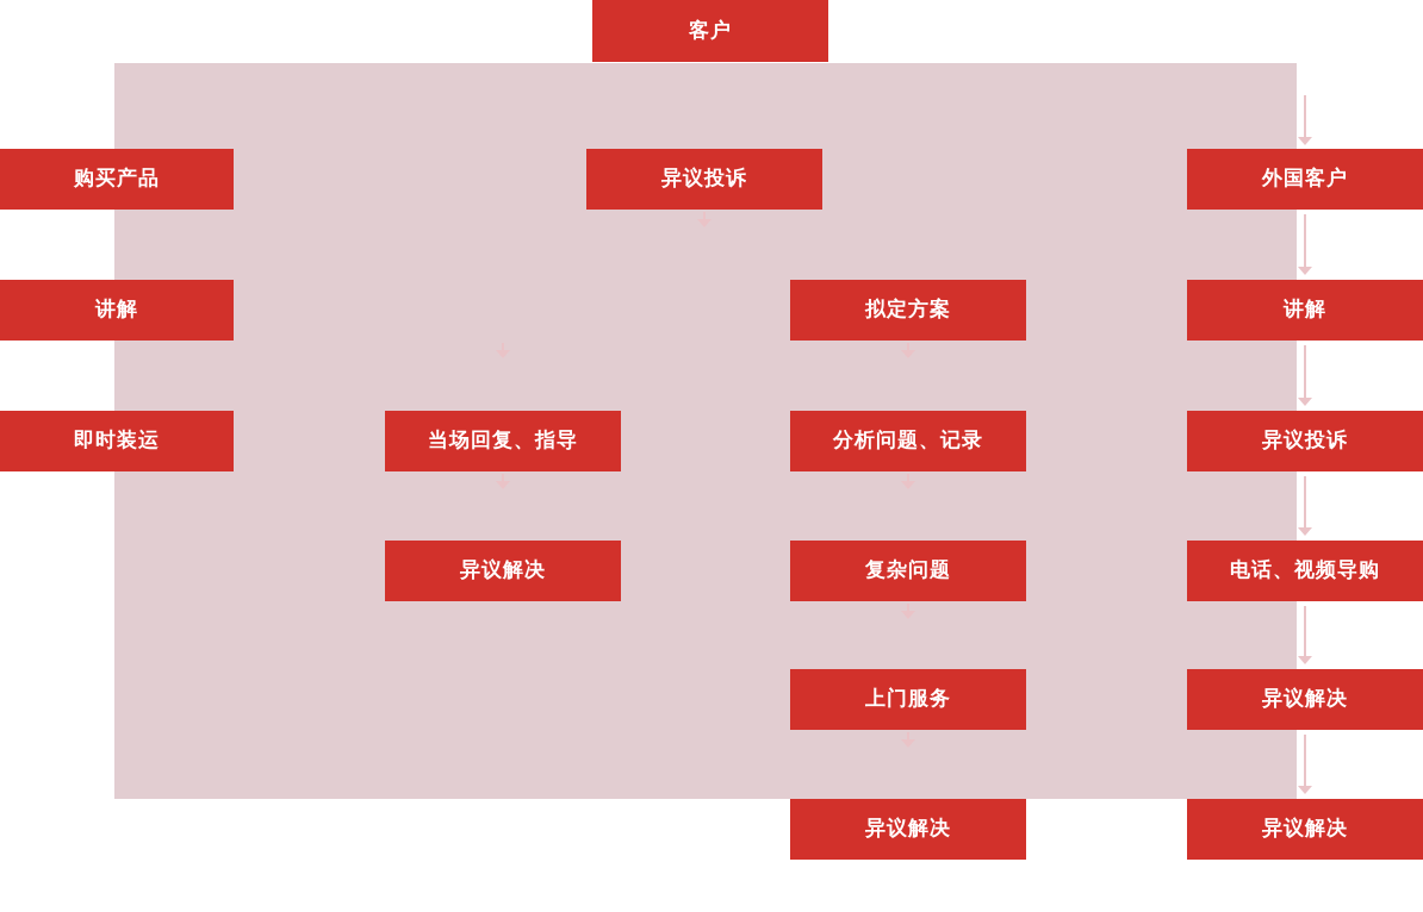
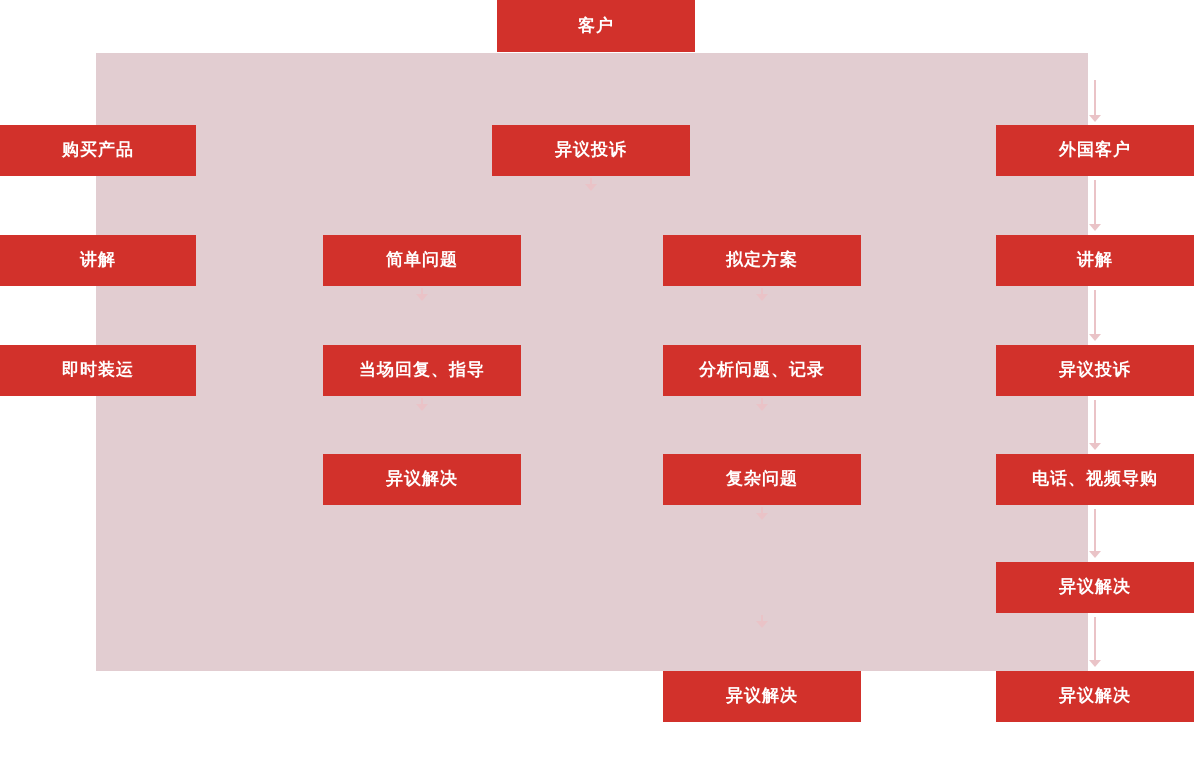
  客户
  购买产品
  讲解
  即时装运
  异议投诉
+ 简单问题
  当场回复、指导
  异议解决
  拟定方案
  分析问题、记录
  复杂问题
- 上门服务
  异议解决
  外国客户
  讲解
  异议投诉
  电话、视频导购
  异议解决
  异议解决
